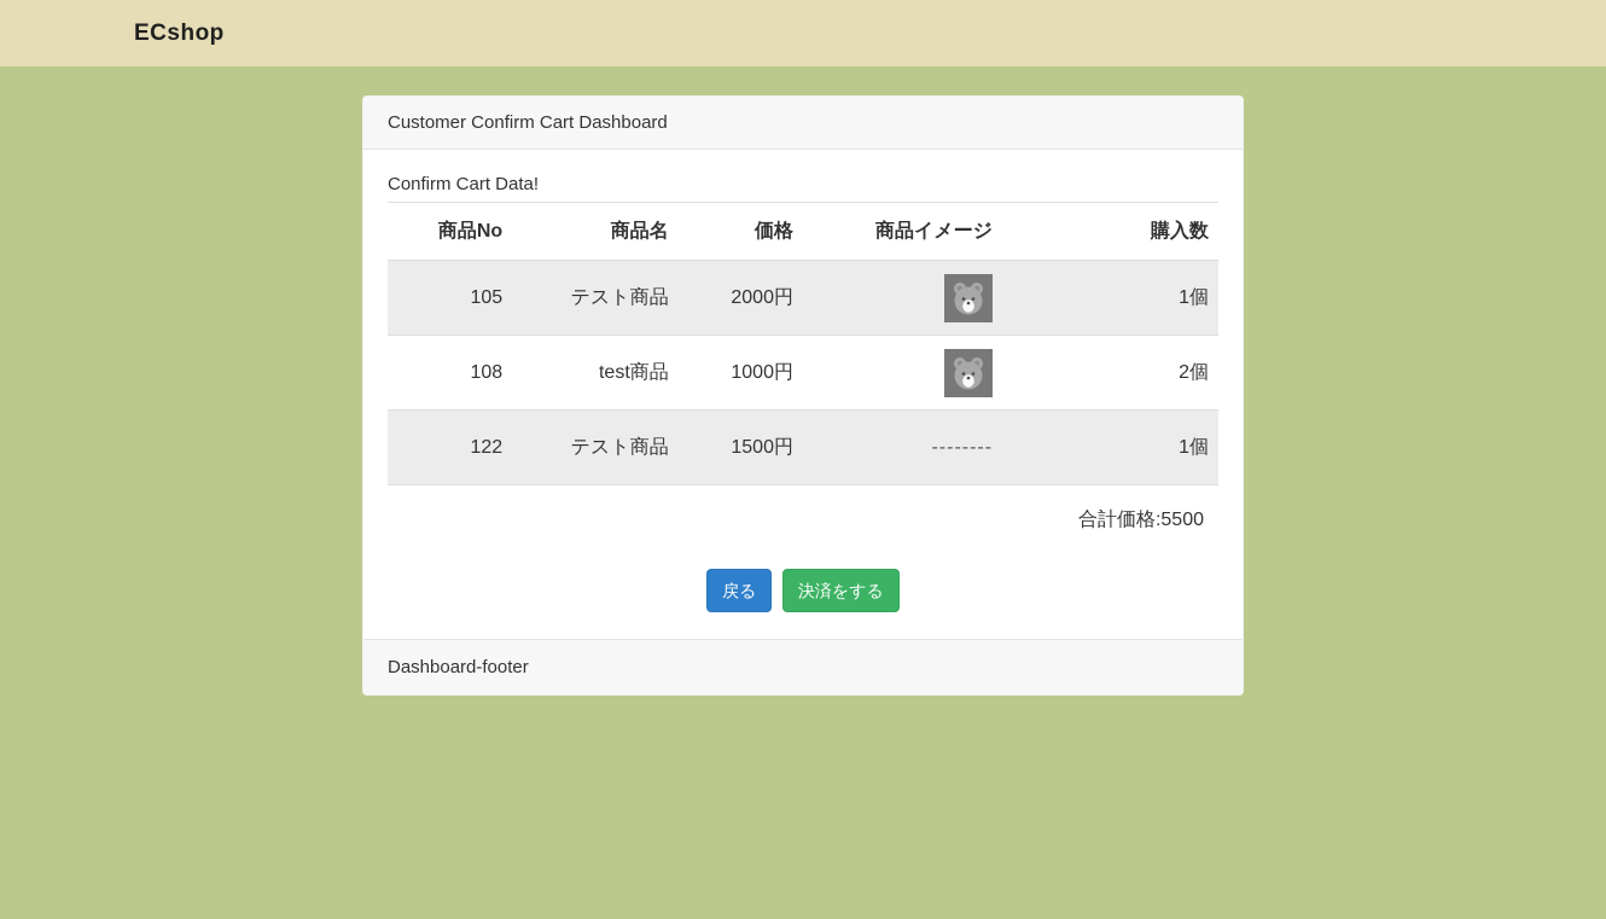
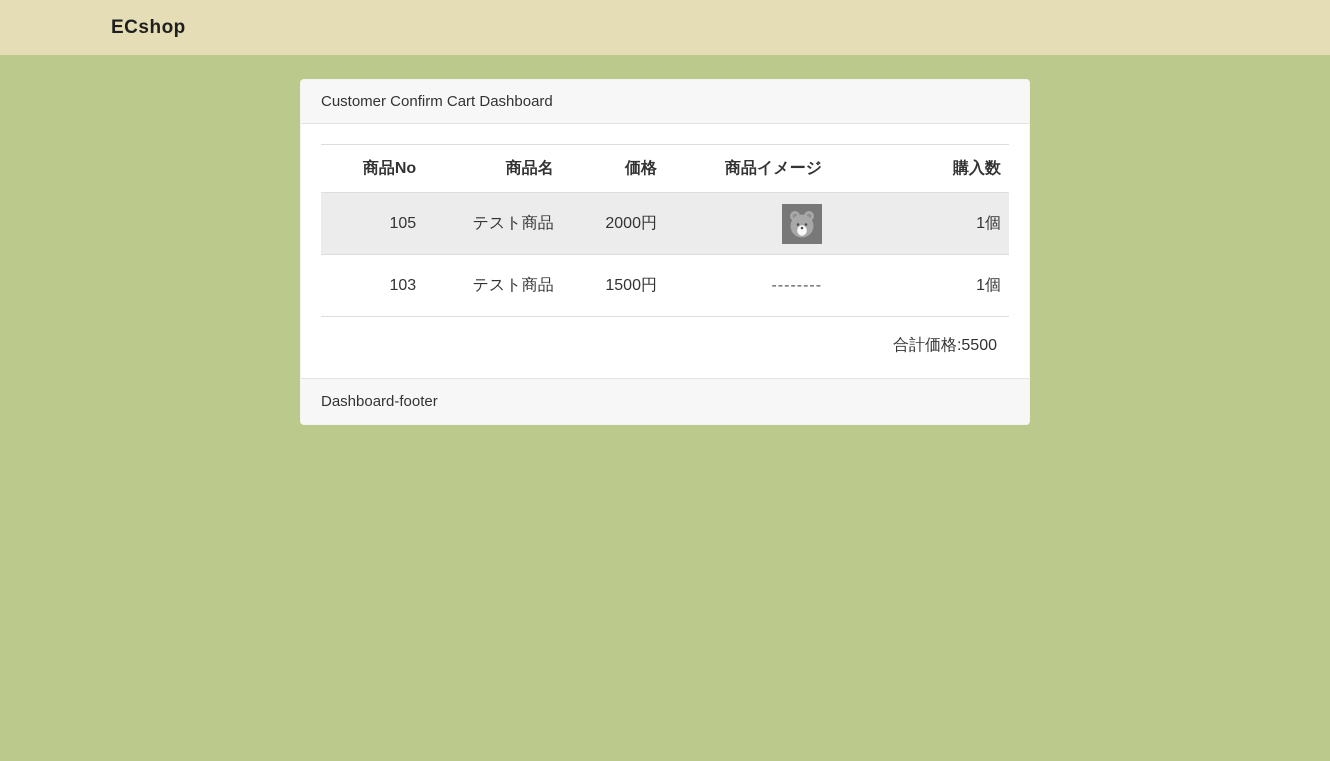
  ECshop
  Customer Confirm Cart Dashboard
- Confirm Cart Data!
  商品No	商品名	価格	商品イメージ	購入数
  105	テスト商品	2000円		1個
- 108	test商品	1000円		2個
- 122	テスト商品	1500円	--------	1個
+ 103	テスト商品	1500円	--------	1個
  合計価格:5500
- 戻る 決済をする
  Dashboard-footer
